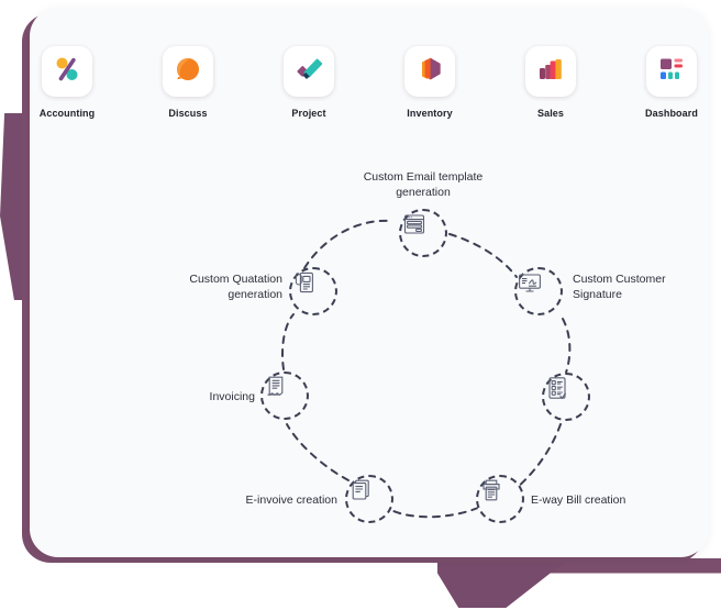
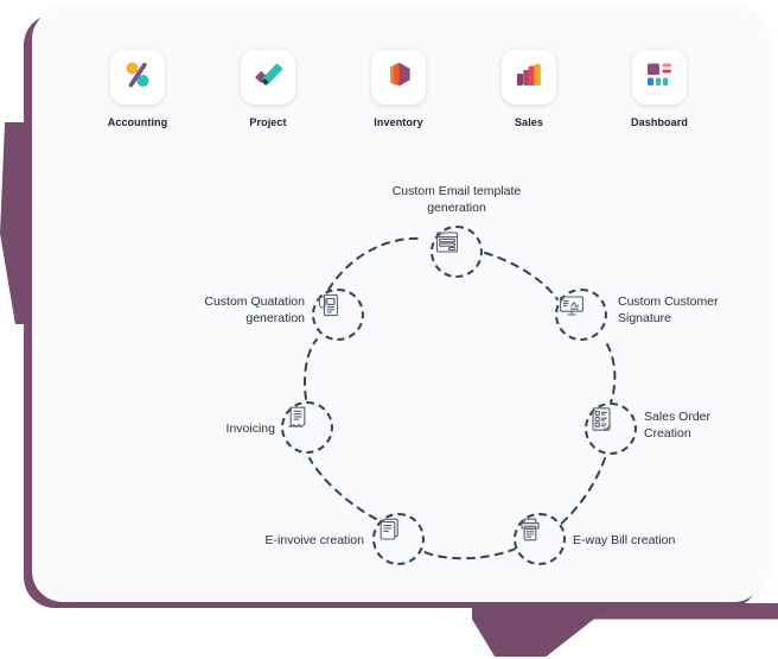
  Accounting
- Discuss
  Project
  Inventory
  Sales
  Dashboard
  Custom Email template
  generation
  Custom Customer
  Signature
+ Sales Order
+ Creation
  E-way Bill creation
  E-invoive creation
  Invoicing
  Custom Quatation
  generation
